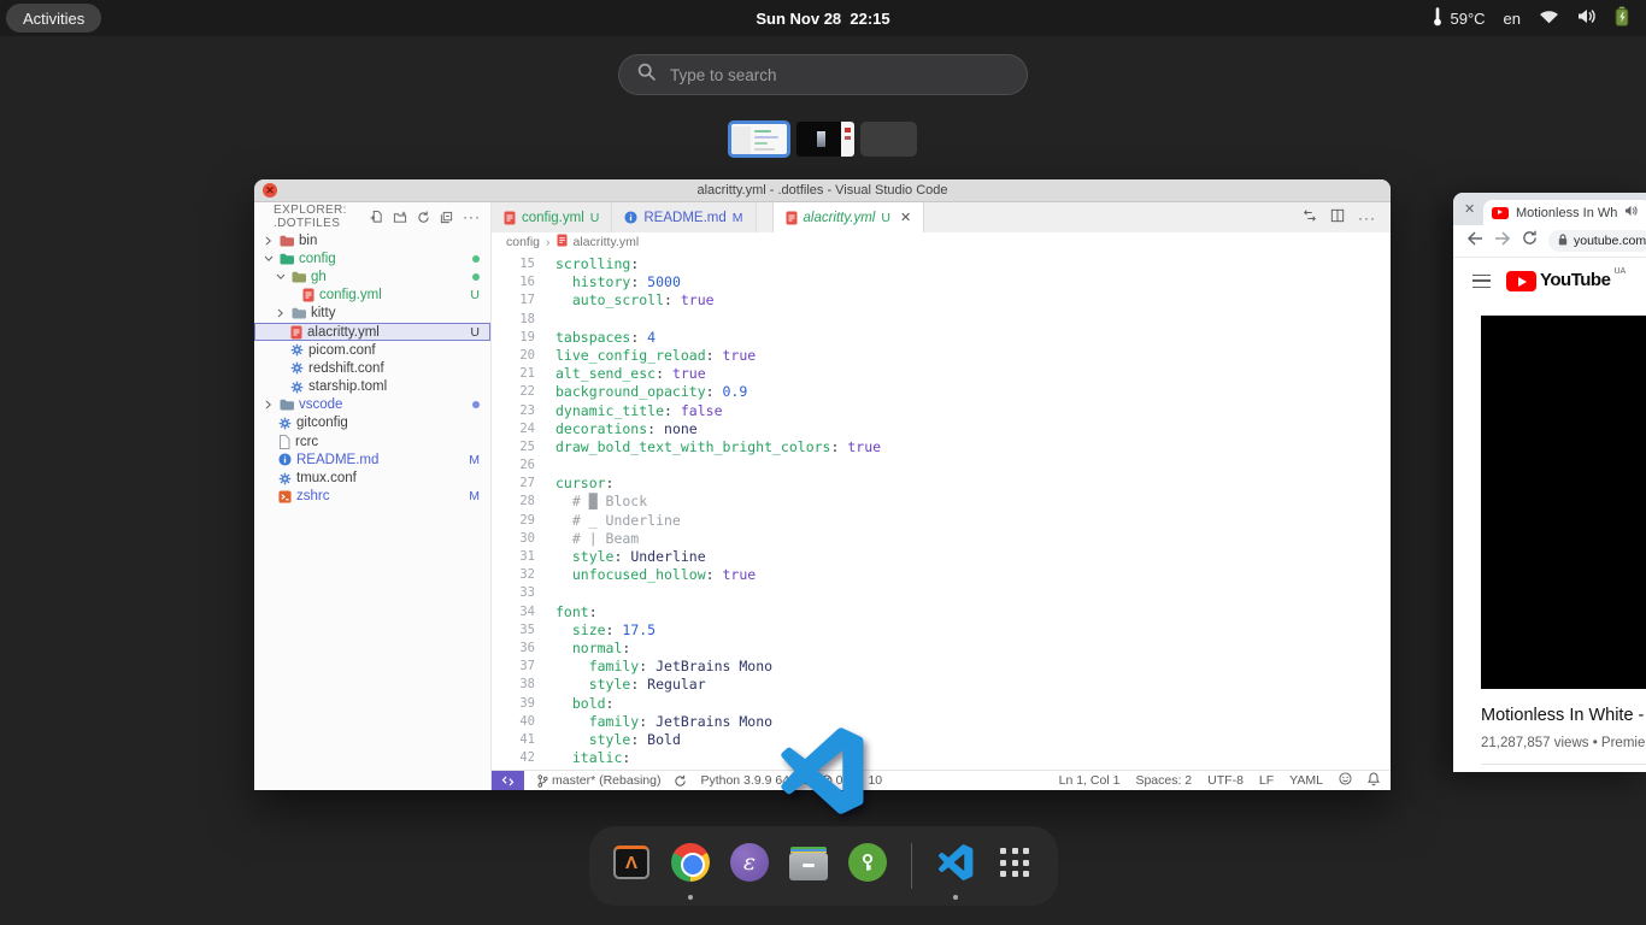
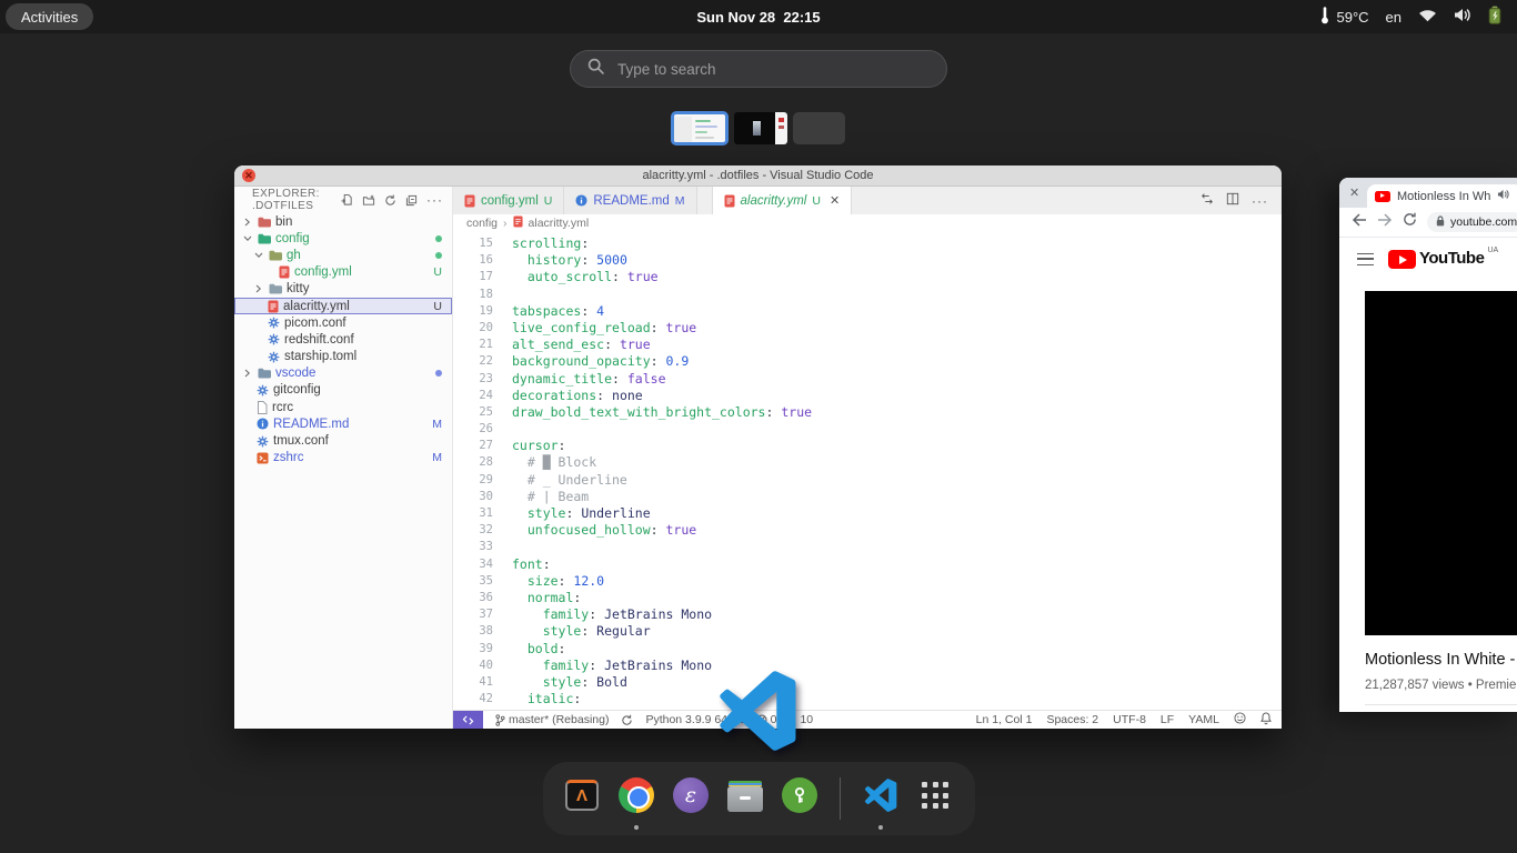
  Activities
  Sun Nov 28 22:15
  59°C
  en
  Type to search
  ✕
  alacritty.yml - .dotfiles - Visual Studio Code
  EXPLORER: .DOTFILES
  ···
  bin
  config
  gh
  config.yml
  U
  kitty
  alacritty.yml
  U
  picom.conf
  redshift.conf
  starship.toml
  vscode
  gitconfig
  rcrc
  README.md
  M
  tmux.conf
  zshrc
  M
  config.yml
  U
  README.md
  M
  alacritty.yml
  U
  ✕
  ···
  config
  ›
  alacritty.yml
  15
  scrolling:
  16
  history: 5000
  17
  auto_scroll: true
  18
  19
  tabspaces: 4
  20
  live_config_reload: true
  21
  alt_send_esc: true
  22
  background_opacity: 0.9
  23
  dynamic_title: false
  24
  decorations: none
  25
  draw_bold_text_with_bright_colors: true
  26
  27
  cursor:
  28
  # █ Block
  29
  # _ Underline
  30
  # | Beam
  31
  style: Underline
  32
  unfocused_hollow: true
  33
  34
  font:
  35
- size: 17.5
+ size: 12.0
  36
  normal:
  37
  family: JetBrains Mono
  38
  style: Regular
  39
  bold:
  40
  family: JetBrains Mono
  41
  style: Bold
  42
  italic:
  master* (Rebasing)
  Python 3.9.9 6
  0
  10
  Ln 1, Col 1
  Spaces: 2
  UTF-8
  LF
  YAML
  ✕
  Motionless In Wh
  youtube.com
  YouTube
  Motionless In White -
  21,287,857 views • Premie
  Λ
  ε
